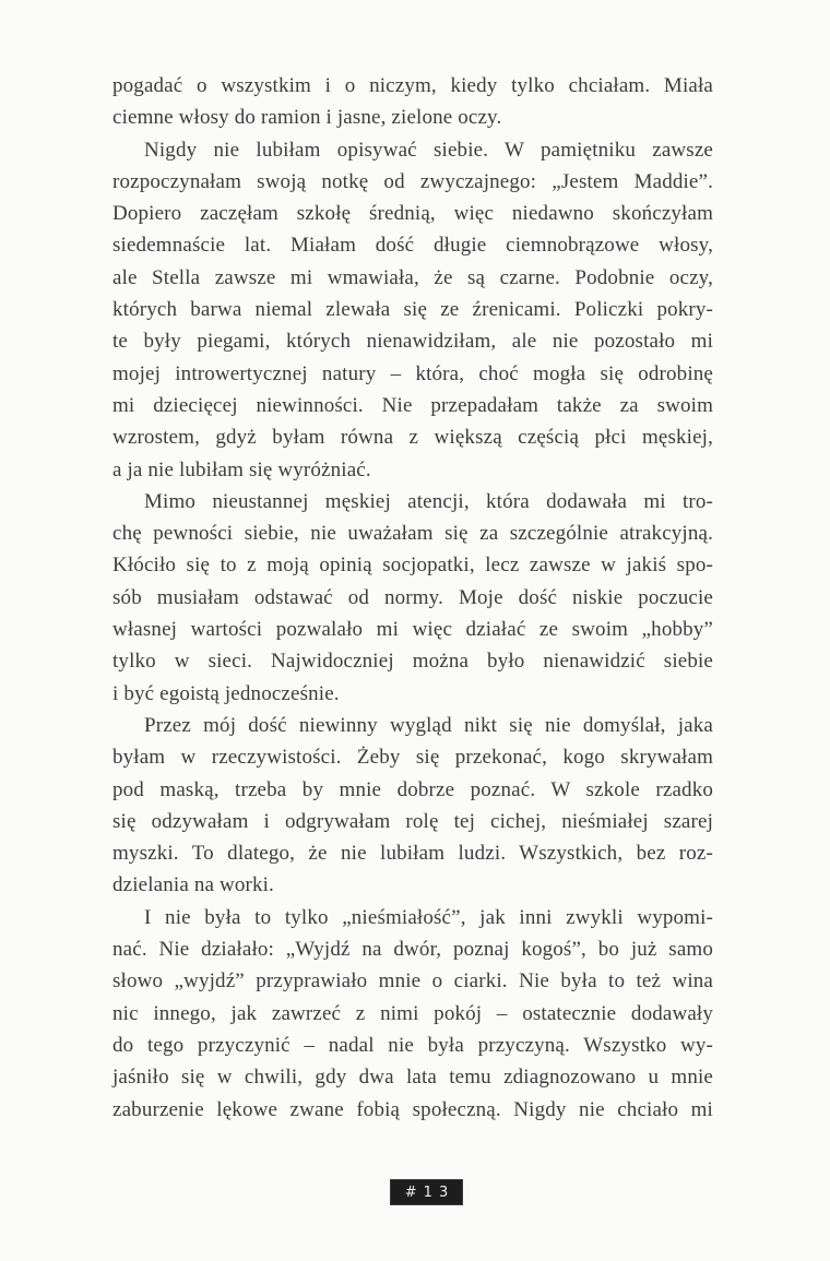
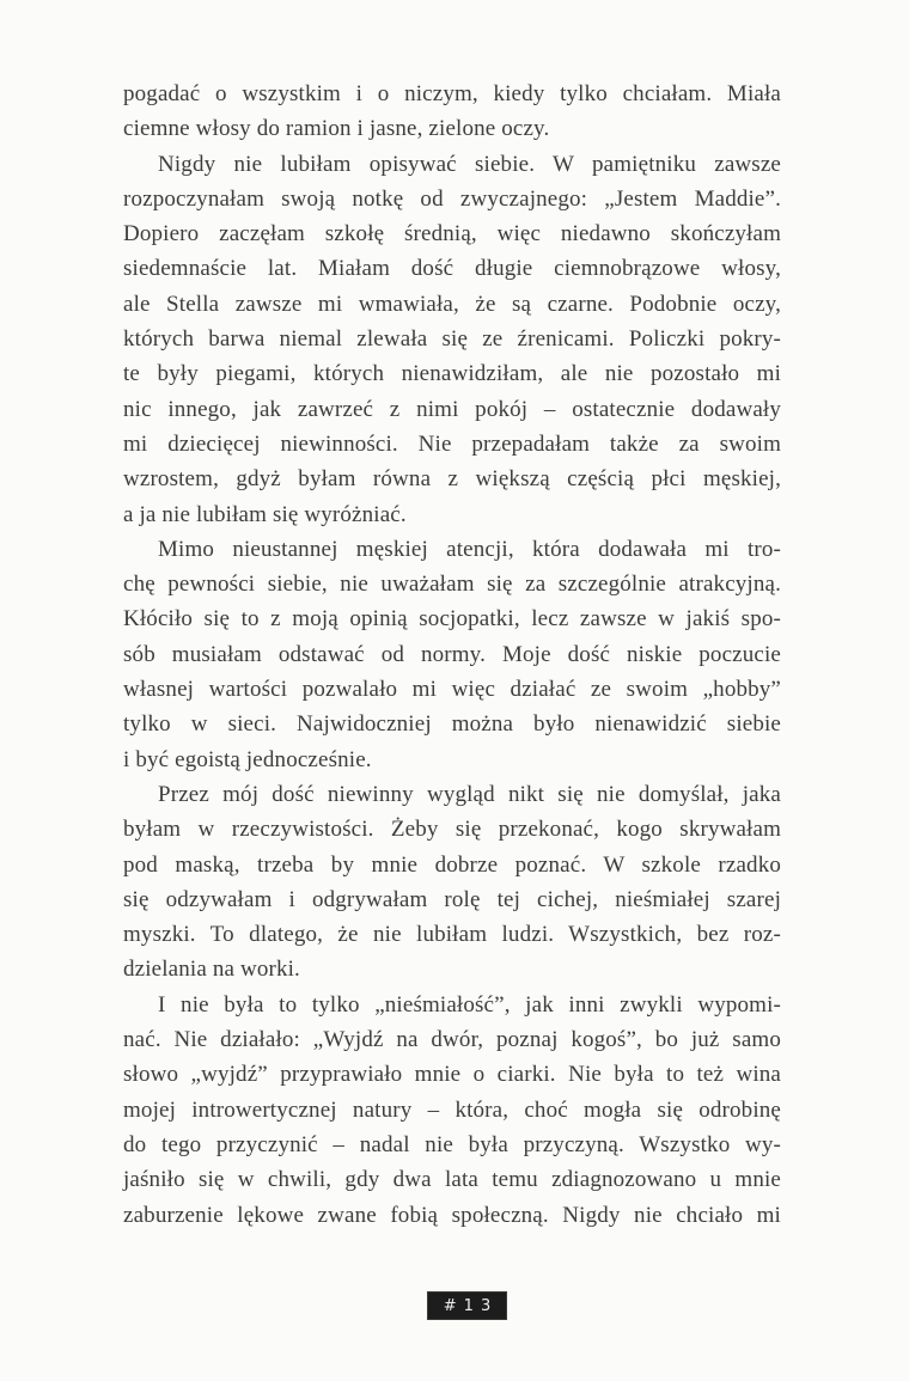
  pogadać o wszystkim i o niczym, kiedy tylko chciałam. Miała
  ciemne włosy do ramion i jasne, zielone oczy.
  Nigdy nie lubiłam opisywać siebie. W pamiętniku zawsze
  rozpoczynałam swoją notkę od zwyczajnego: „Jestem Maddie”.
  Dopiero zaczęłam szkołę średnią, więc niedawno skończyłam
  siedemnaście lat. Miałam dość długie ciemnobrązowe włosy,
  ale Stella zawsze mi wmawiała, że są czarne. Podobnie oczy,
  których barwa niemal zlewała się ze źrenicami. Policzki pokry-
  te były piegami, których nienawidziłam, ale nie pozostało mi
- mojej introwertycznej natury – która, choć mogła się odrobinę
+ nic innego, jak zawrzeć z nimi pokój – ostatecznie dodawały
  mi dziecięcej niewinności. Nie przepadałam także za swoim
  wzrostem, gdyż byłam równa z większą częścią płci męskiej,
  a ja nie lubiłam się wyróżniać.
  Mimo nieustannej męskiej atencji, która dodawała mi tro-
  chę pewności siebie, nie uważałam się za szczególnie atrakcyjną.
  Kłóciło się to z moją opinią socjopatki, lecz zawsze w jakiś spo-
  sób musiałam odstawać od normy. Moje dość niskie poczucie
  własnej wartości pozwalało mi więc działać ze swoim „hobby”
  tylko w sieci. Najwidoczniej można było nienawidzić siebie
  i być egoistą jednocześnie.
  Przez mój dość niewinny wygląd nikt się nie domyślał, jaka
  byłam w rzeczywistości. Żeby się przekonać, kogo skrywałam
  pod maską, trzeba by mnie dobrze poznać. W szkole rzadko
  się odzywałam i odgrywałam rolę tej cichej, nieśmiałej szarej
  myszki. To dlatego, że nie lubiłam ludzi. Wszystkich, bez roz-
  dzielania na worki.
  I nie była to tylko „nieśmiałość”, jak inni zwykli wypomi-
  nać. Nie działało: „Wyjdź na dwór, poznaj kogoś”, bo już samo
  słowo „wyjdź” przyprawiało mnie o ciarki. Nie była to też wina
- nic innego, jak zawrzeć z nimi pokój – ostatecznie dodawały
+ mojej introwertycznej natury – która, choć mogła się odrobinę
  do tego przyczynić – nadal nie była przyczyną. Wszystko wy-
  jaśniło się w chwili, gdy dwa lata temu zdiagnozowano u mnie
  zaburzenie lękowe zwane fobią społeczną. Nigdy nie chciało mi
  #13
